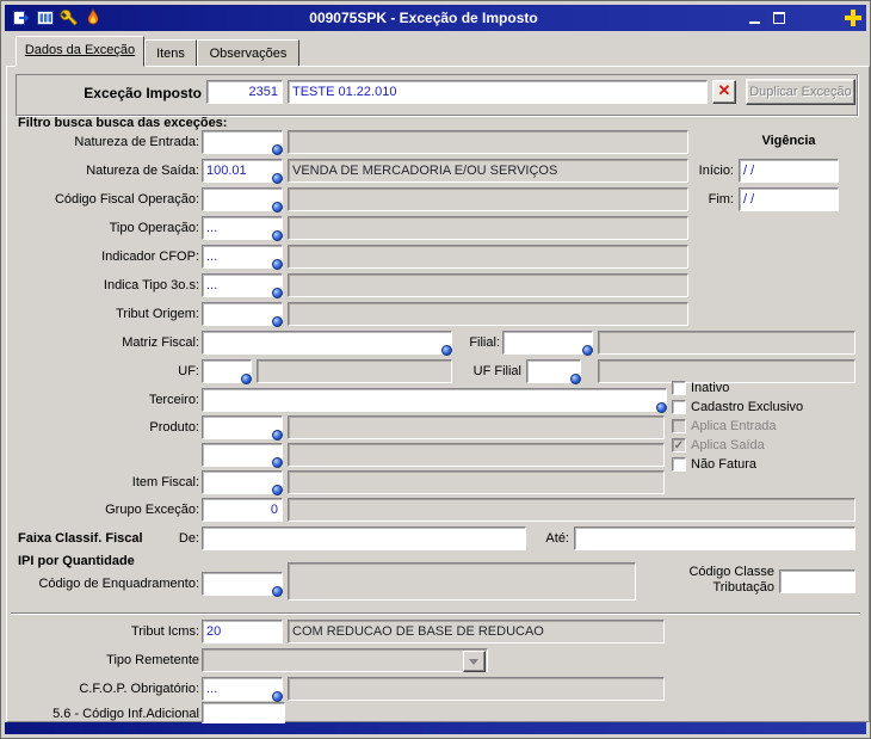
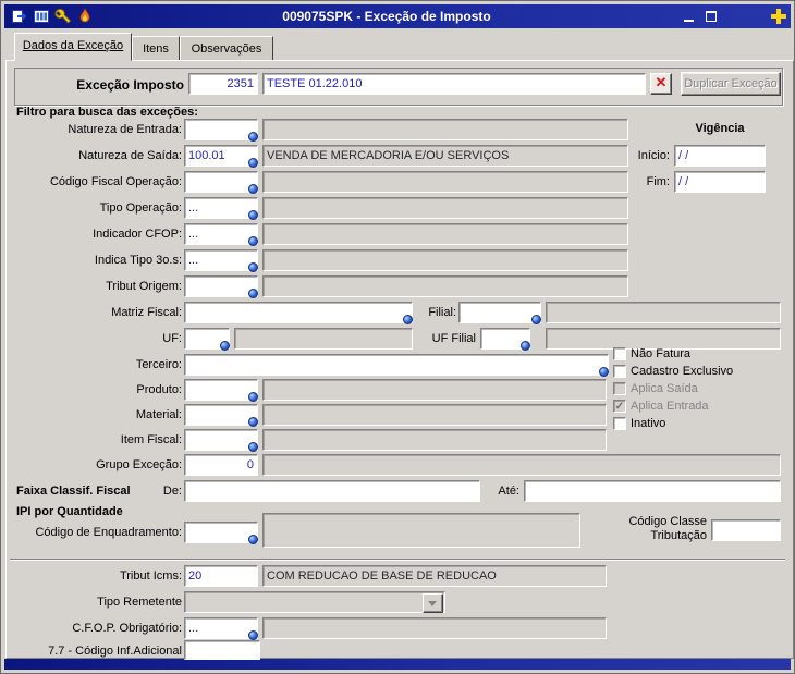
  009075SPK - Exceção de Imposto
  Dados da Exceção
  Itens
  Observações
  Exceção Imposto
  2351
  TESTE 01.22.010
  ✕
  Duplicar Exceção
- Filtro busca busca das exceções:
+ Filtro para busca das exceções:
  Natureza de Entrada:
  Vigência
  Início:
  / /
  Fim:
  / /
  Natureza de Saída:
  100.01
  VENDA DE MERCADORIA E/OU SERVIÇOS
  Código Fiscal Operação:
  Tipo Operação:
  ...
  Indicador CFOP:
  ...
  Indica Tipo 3o.s:
  ...
  Tribut Origem:
  Matriz Fiscal:
  Filial:
  UF:
  UF Filial
  Terceiro:
- Inativo
+ Não Fatura
  Cadastro Exclusivo
- Aplica Entrada
+ Aplica Saída
  ✓
- Aplica Saída
+ Aplica Entrada
- Não Fatura
+ Inativo
  Produto:
+ Material:
  Item Fiscal:
  Grupo Exceção:
  0
  Faixa Classif. Fiscal
  De:
  Até:
  IPI por Quantidade
  Código de Enquadramento:
  Código Classe Tributação
  Tribut Icms:
  20
  COM REDUCAO DE BASE DE REDUCAO
  Tipo Remetente
  C.F.O.P. Obrigatório:
  ...
- 5.6 - Código Inf.Adicional
+ 7.7 - Código Inf.Adicional
